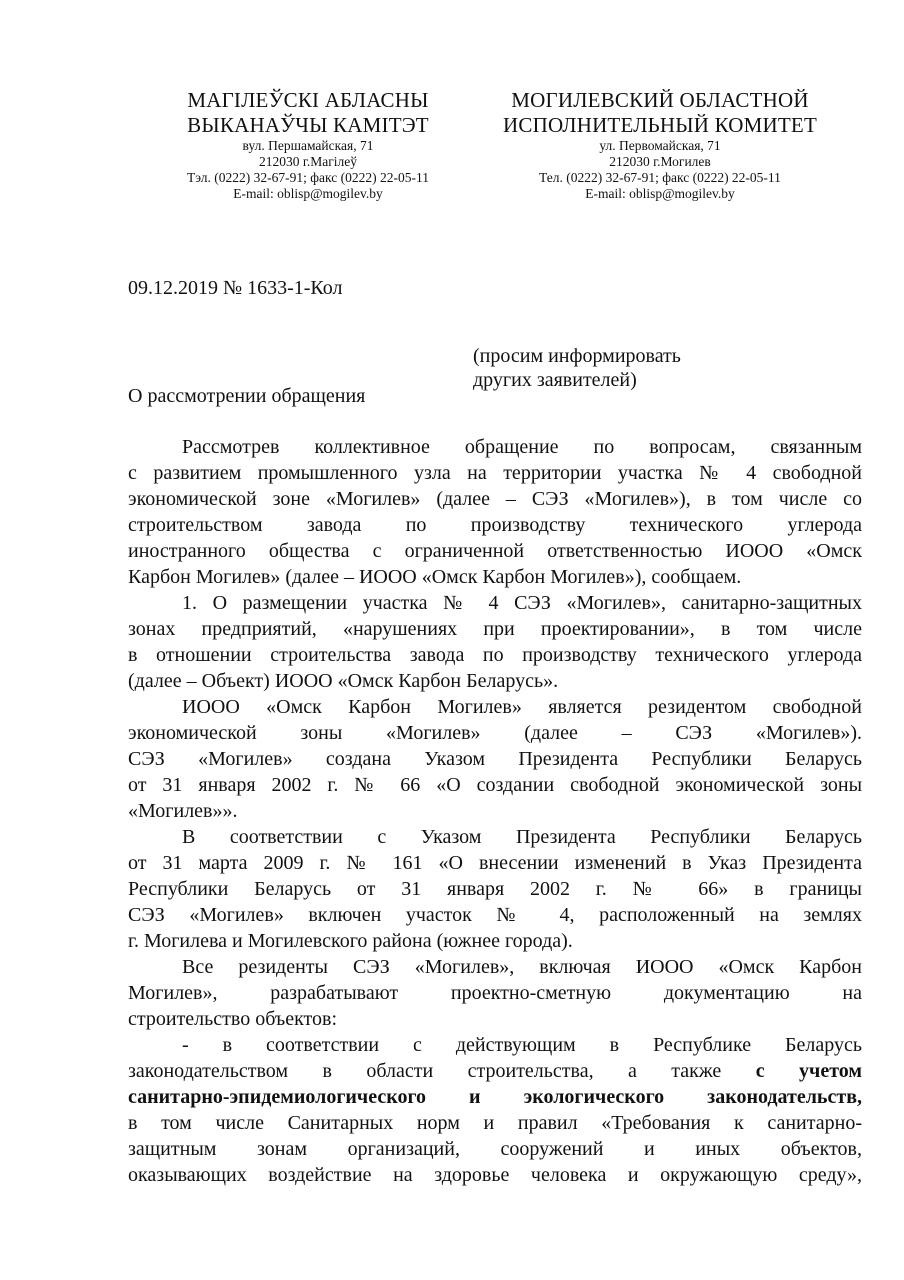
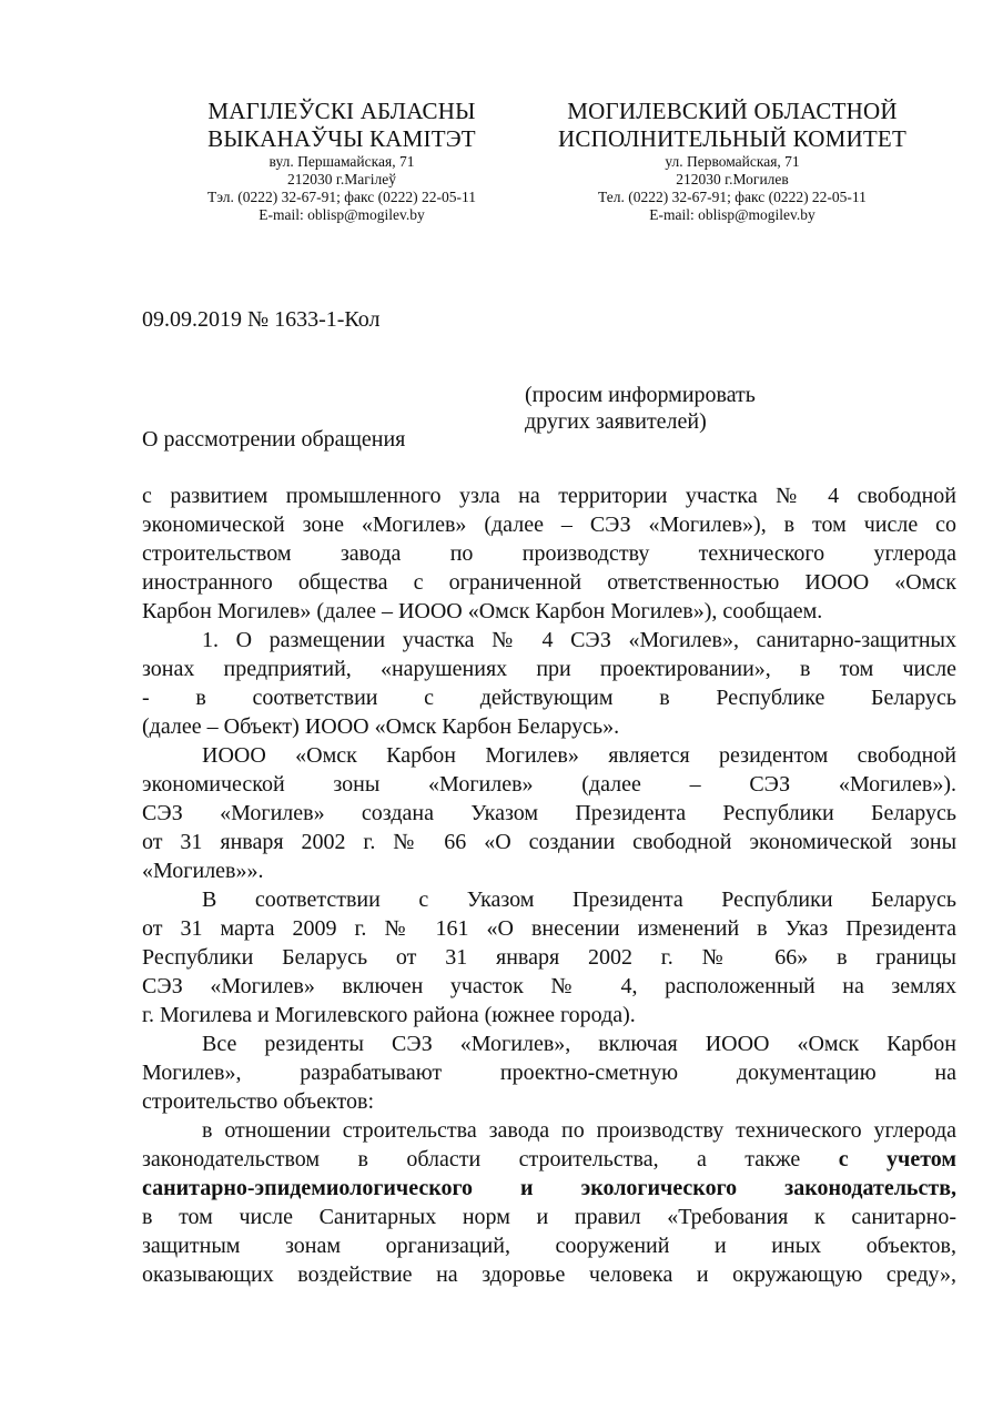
  МАГІЛЕЎСКІ АБЛАСНЫ
  ВЫКАНАЎЧЫ КАМІТЭТ
  вул. Першамайская, 71
  212030 г.Магілеў
  Тэл. (0222) 32-67-91; факс (0222) 22-05-11
  E-mail: oblisp@mogilev.by
  МОГИЛЕВСКИЙ ОБЛАСТНОЙ
  ИСПОЛНИТЕЛЬНЫЙ КОМИТЕТ
  ул. Первомайская, 71
  212030 г.Могилев
  Тел. (0222) 32-67-91; факс (0222) 22-05-11
  E-mail: oblisp@mogilev.by
- 09.12.2019 № 1633-1-Кол
+ 09.09.2019 № 1633-1-Кол
  (просим информировать
  других заявителей)
  О рассмотрении обращения
- Рассмотрев коллективное обращение по вопросам, связанным
  с развитием промышленного узла на территории участка № 4 свободной
  экономической зоне «Могилев» (далее – СЭЗ «Могилев»), в том числе со
  строительством завода по производству технического углерода
  иностранного общества с ограниченной ответственностью ИООО «Омск
  Карбон Могилев» (далее – ИООО «Омск Карбон Могилев»), сообщаем.
  1. О размещении участка № 4 СЭЗ «Могилев», санитарно-защитных
  зонах предприятий, «нарушениях при проектировании», в том числе
- в отношении строительства завода по производству технического углерода
+ - в соответствии с действующим в Республике Беларусь
  (далее – Объект) ИООО «Омск Карбон Беларусь».
  ИООО «Омск Карбон Могилев» является резидентом свободной
  экономической зоны «Могилев» (далее – СЭЗ «Могилев»).
  СЭЗ «Могилев» создана Указом Президента Республики Беларусь
  от 31 января 2002 г. № 66 «О создании свободной экономической зоны
  «Могилев»».
  В соответствии с Указом Президента Республики Беларусь
  от 31 марта 2009 г. № 161 «О внесении изменений в Указ Президента
  Республики Беларусь от 31 января 2002 г. № 66» в границы
  СЭЗ «Могилев» включен участок № 4, расположенный на землях
  г. Могилева и Могилевского района (южнее города).
  Все резиденты СЭЗ «Могилев», включая ИООО «Омск Карбон
  Могилев», разрабатывают проектно-сметную документацию на
  строительство объектов:
- - в соответствии с действующим в Республике Беларусь
+ в отношении строительства завода по производству технического углерода
  законодательством в области строительства, а также с учетом
  санитарно-эпидемиологического и экологического законодательств,
  в том числе Санитарных норм и правил «Требования к санитарно-
  защитным зонам организаций, сооружений и иных объектов,
  оказывающих воздействие на здоровье человека и окружающую среду»,
